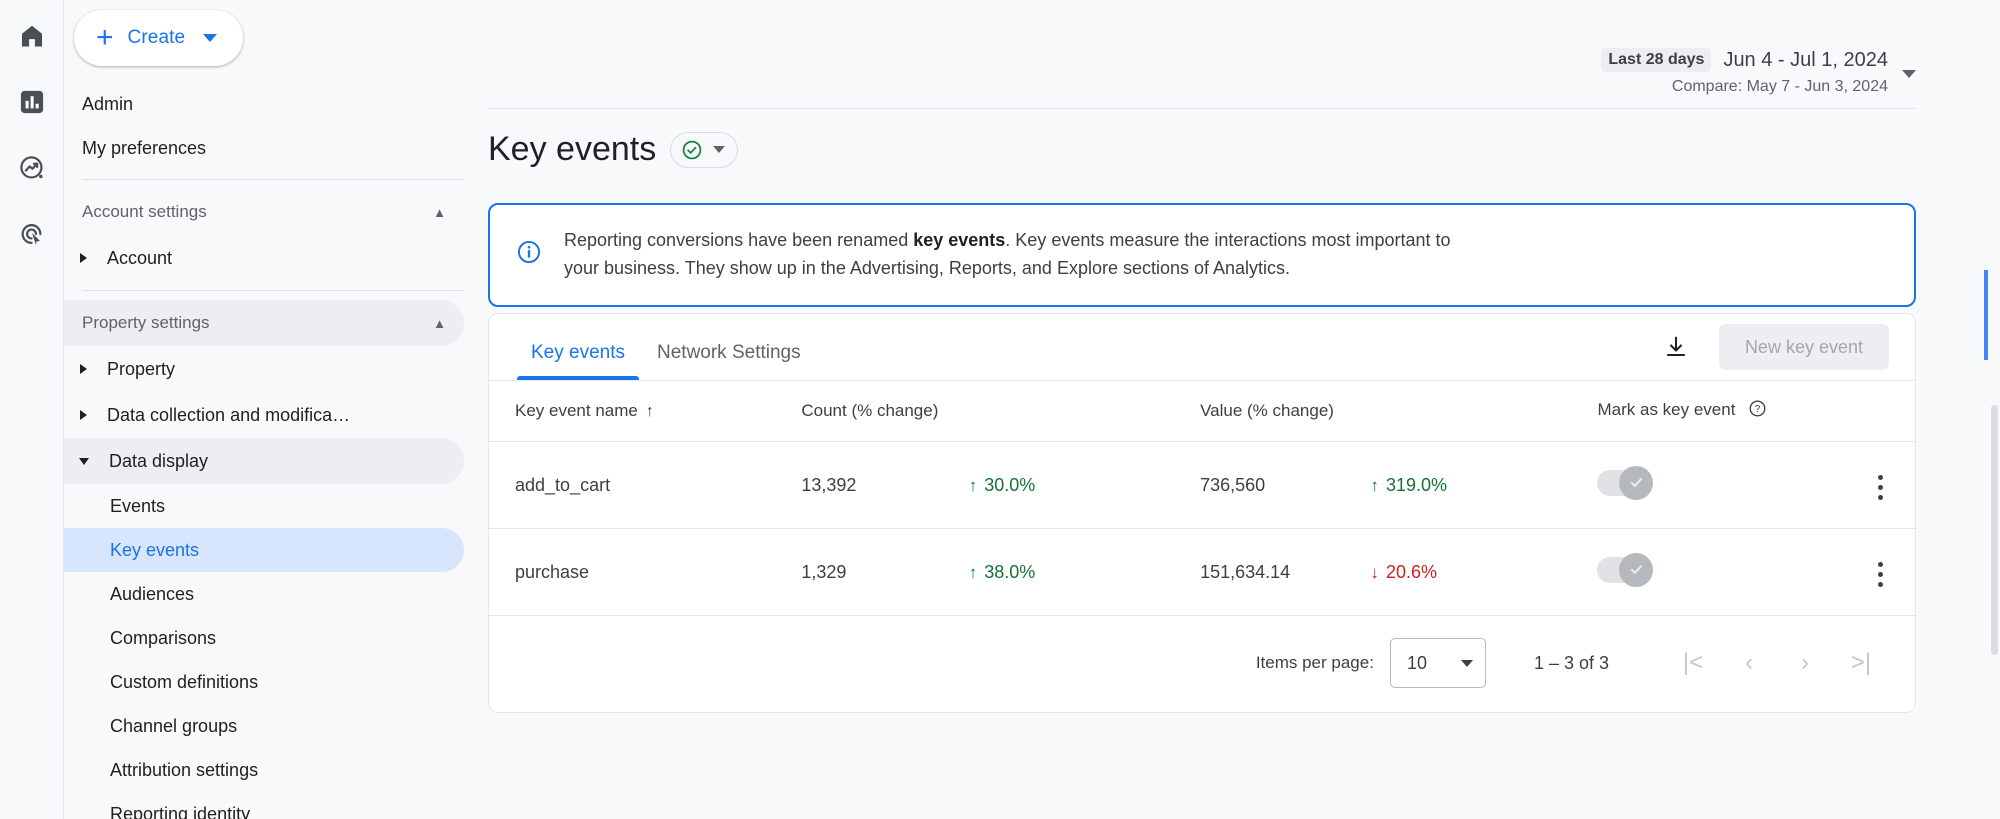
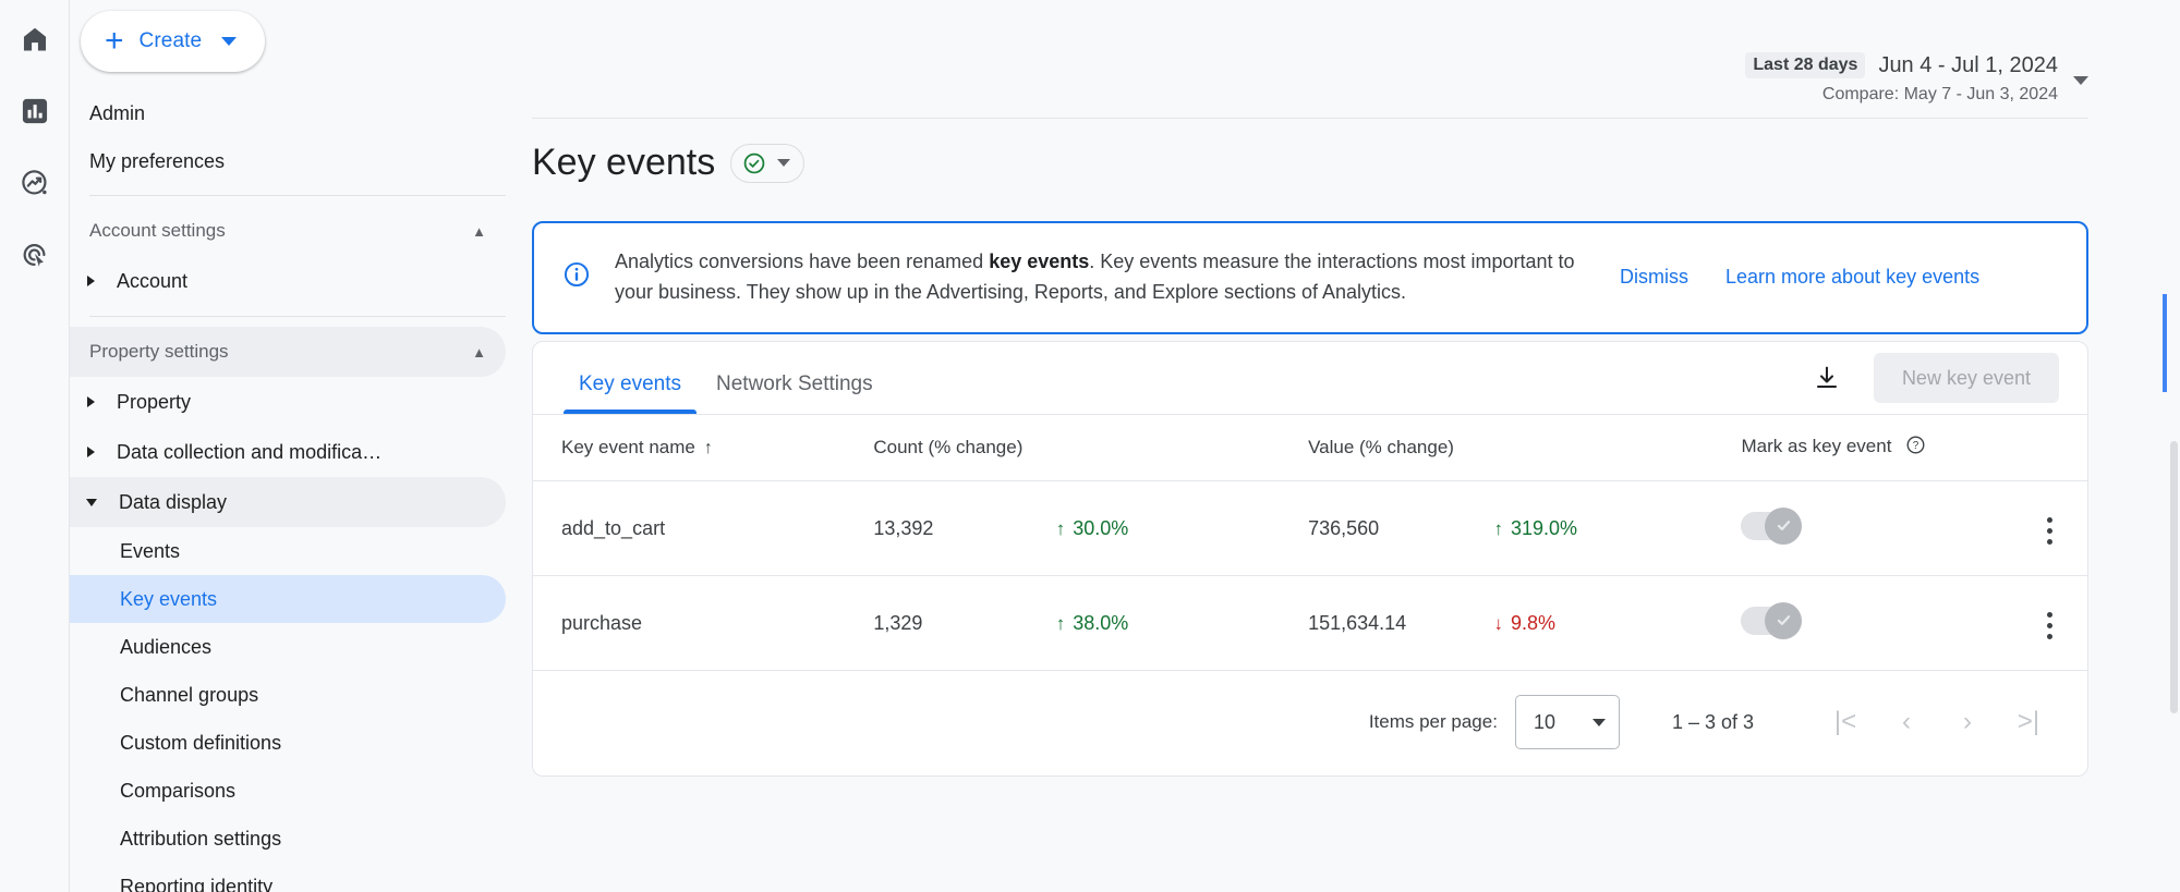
  +
  Create
  Admin
  My preferences
  Account settings
  ▲
  Account
  Property settings
  ▲
  Property
  Data collection and modifica…
  Data display
  Events
  Key events
  Audiences
- Comparisons
+ Channel groups
  Custom definitions
- Channel groups
+ Comparisons
  Attribution settings
  Reporting identity
  Last 28 days
  Jun 4 - Jul 1, 2024
  Compare: May 7 - Jun 3, 2024
  Key events
- Reporting conversions have been renamed key events. Key events measure the interactions most important to your business. They show up in the Advertising, Reports, and Explore sections of Analytics.
+ Analytics conversions have been renamed key events. Key events measure the interactions most important to your business. They show up in the Advertising, Reports, and Explore sections of Analytics.
+ Dismiss
+ Learn more about key events
  Key events
  Network Settings
  New key event
  Key event name ↑	Count (% change)	Value (% change)	Mark as key event ?
  add_to_cart	13,392	↑ 30.0%	736,560	↑ 319.0%
- purchase	1,329	↑ 38.0%	151,634.14	↓ 20.6%
+ purchase	1,329	↑ 38.0%	151,634.14	↓ 9.8%
  Items per page:
  10
  1 – 3 of 3
  |<
  ‹
  ›
  >|
